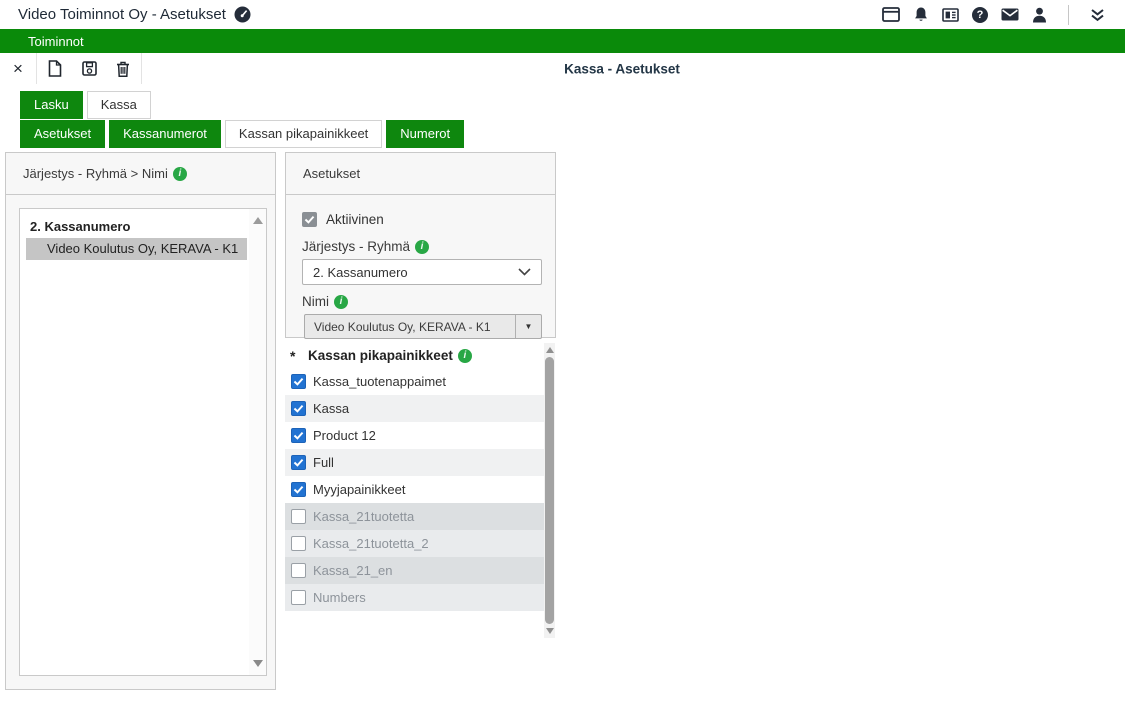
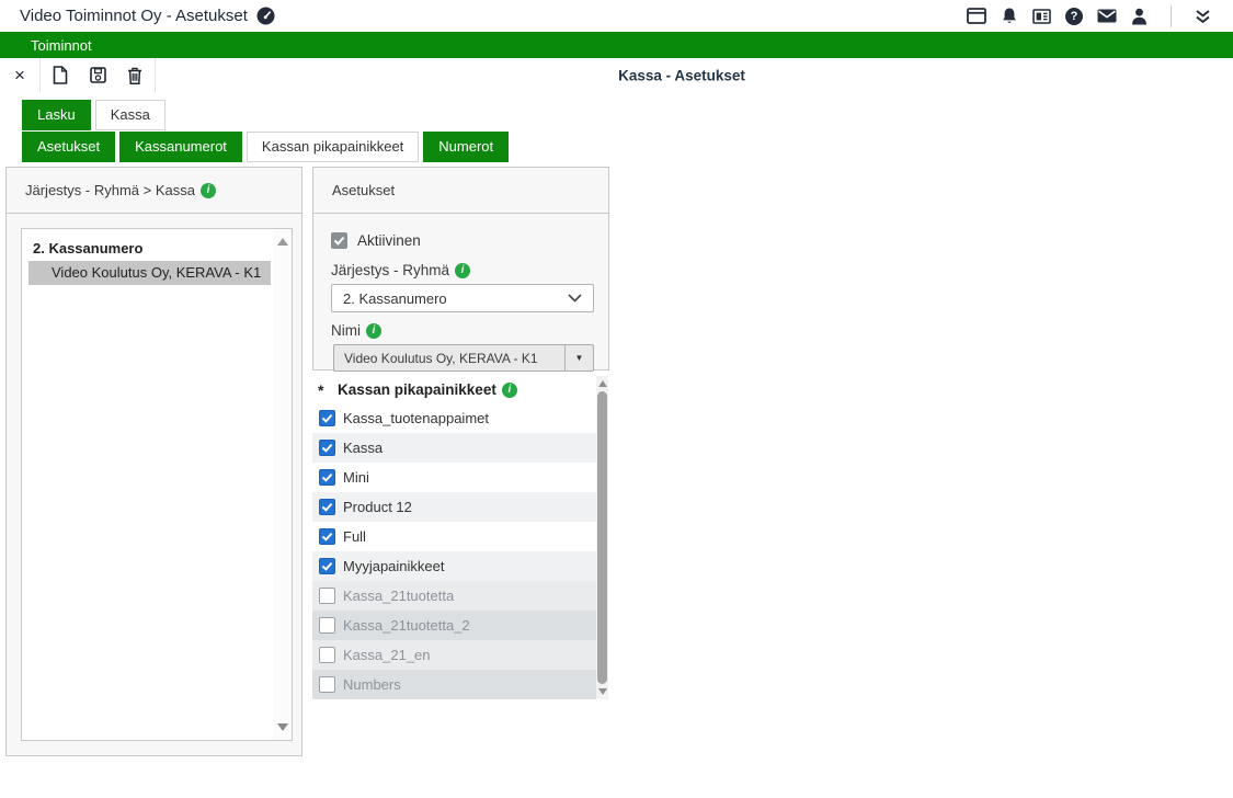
  Video Toiminnot Oy - Asetukset
  ?
  Toiminnot
  ×
  Kassa - Asetukset
  Lasku
  Kassa
  Asetukset
  Kassanumerot
  Kassan pikapainikkeet
  Numerot
- Järjestys - Ryhmä > Nimi
+ Järjestys - Ryhmä > Kassa
  i
  2. Kassanumero
  Video Koulutus Oy, KERAVA - K1
  Asetukset
  Aktiivinen
  Järjestys - Ryhmä
  i
  2. Kassanumero
  Nimi
  i
  Video Koulutus Oy, KERAVA - K1
  ▼
  *
  Kassan pikapainikkeet
  i
  Kassa_tuotenappaimet
  Kassa
+ Mini
  Product 12
  Full
  Myyjapainikkeet
  Kassa_21tuotetta
  Kassa_21tuotetta_2
  Kassa_21_en
  Numbers
